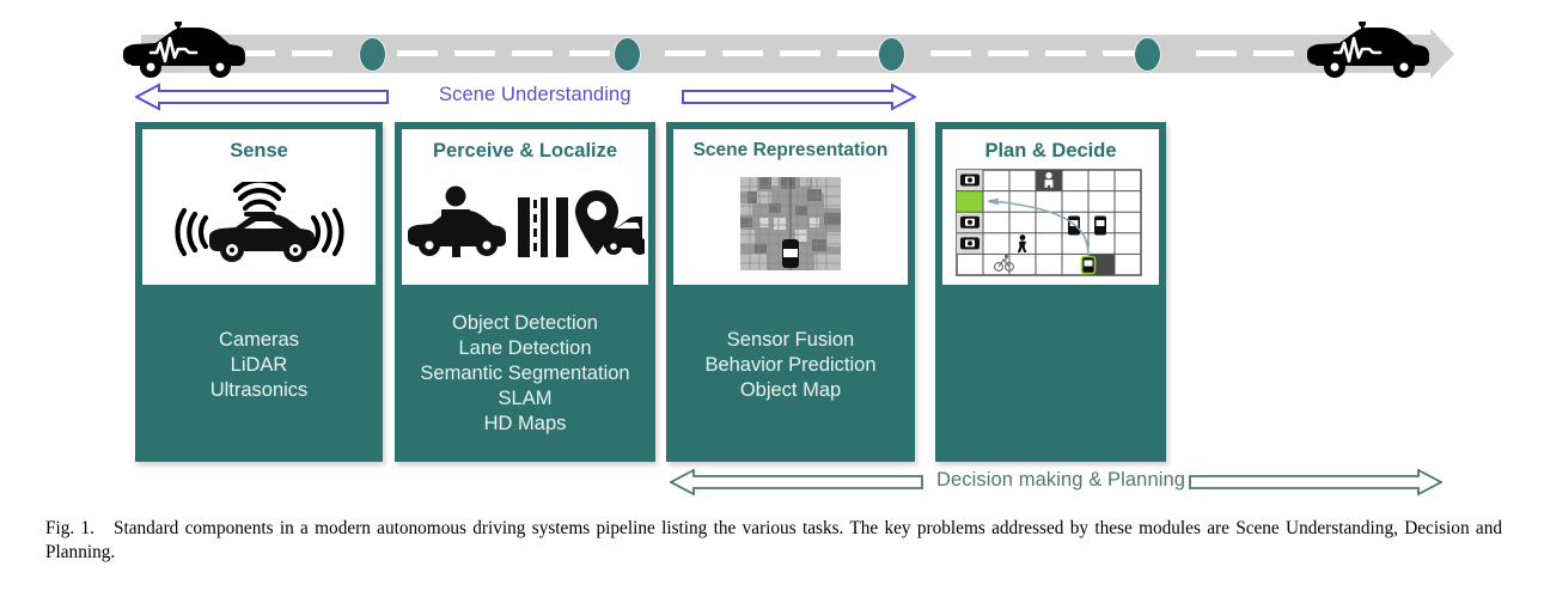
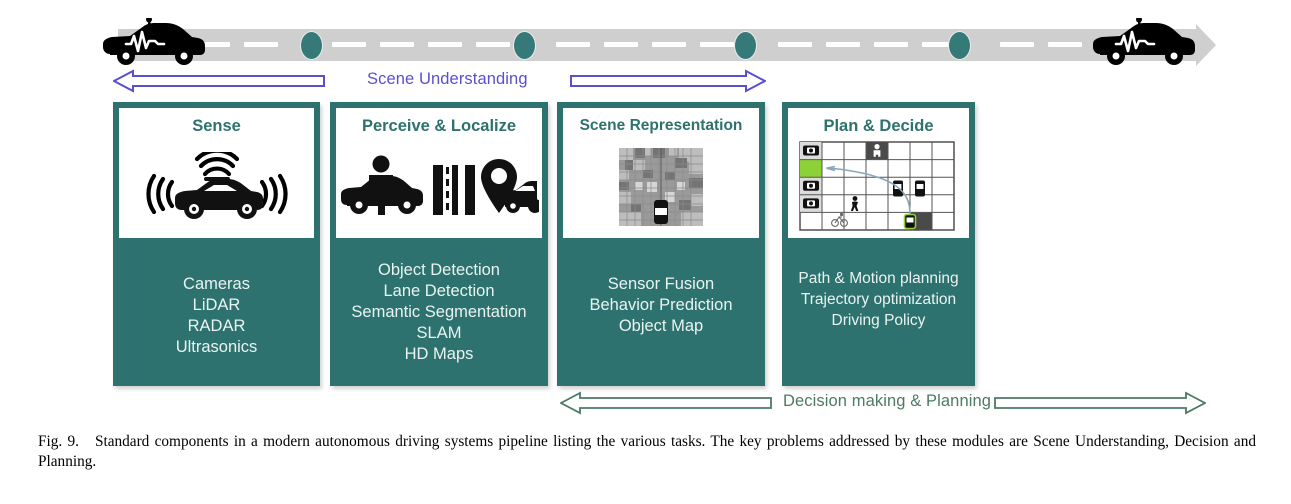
  Scene Understanding
  Sense
  Cameras
  LiDAR
+ RADAR
  Ultrasonics
  Perceive & Localize
  Object Detection
  Lane Detection
  Semantic Segmentation
  SLAM
  HD Maps
  Scene Representation
  Sensor Fusion
  Behavior Prediction
  Object Map
  Plan & Decide
+ Path & Motion planning
+ Trajectory optimization
+ Driving Policy
  Decision making & Planning
- Fig. 1. Standard components in a modern autonomous driving systems pipeline listing the various tasks. The key problems addressed by these modules are Scene Understanding, Decision and Planning.
+ Fig. 9. Standard components in a modern autonomous driving systems pipeline listing the various tasks. The key problems addressed by these modules are Scene Understanding, Decision and Planning.
